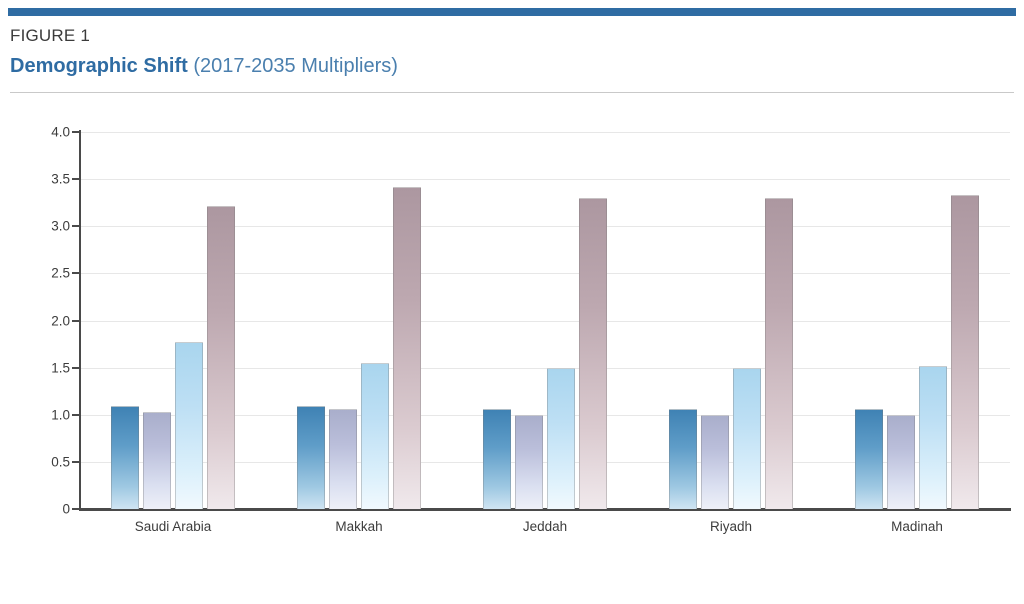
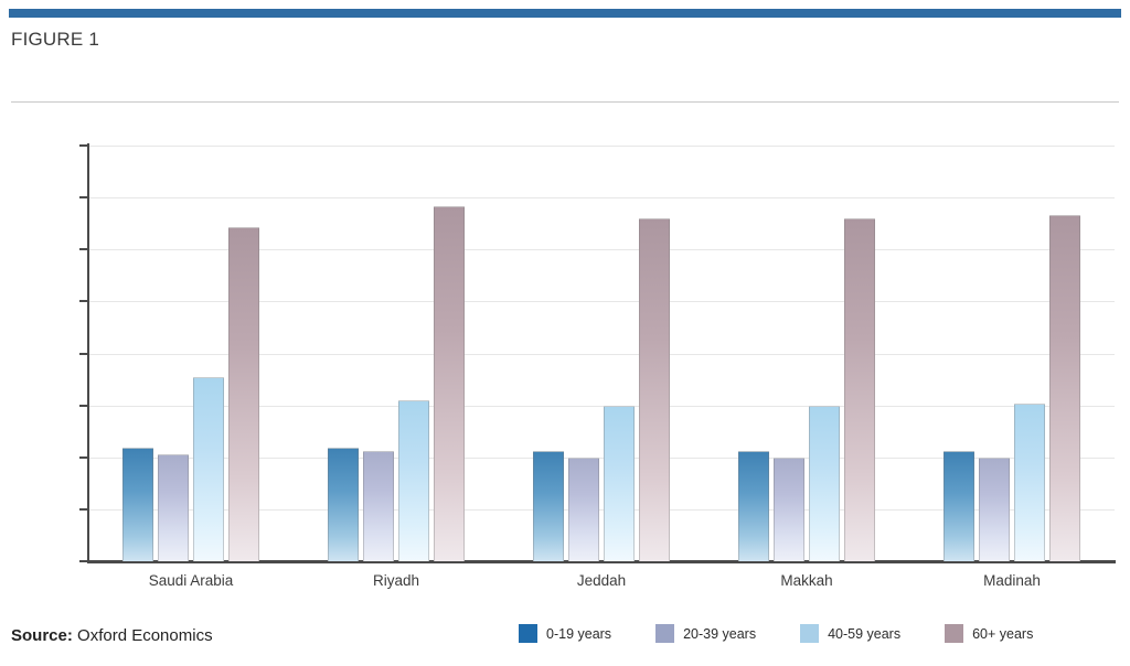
  FIGURE 1
- Demographic Shift (2017-2035 Multipliers)
- 0
- 0.5
- 1.0
- 1.5
- 2.0
- 2.5
- 3.0
- 3.5
- 4.0
  Saudi Arabia
- Makkah
+ Riyadh
  Jeddah
- Riyadh
+ Makkah
  Madinah
+ Source: Oxford Economics
+ 0-19 years
+ 20-39 years
+ 40-59 years
+ 60+ years
